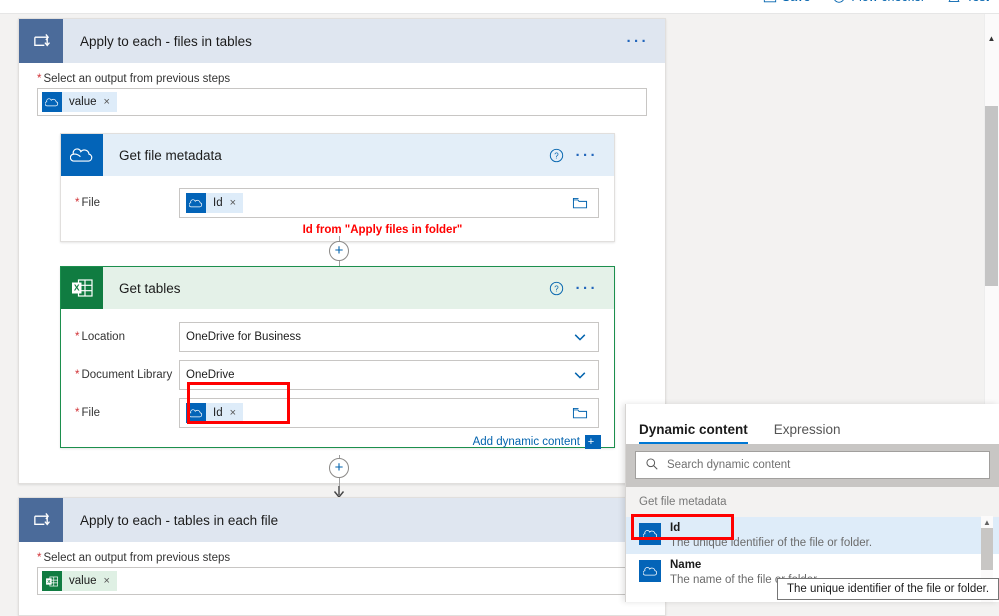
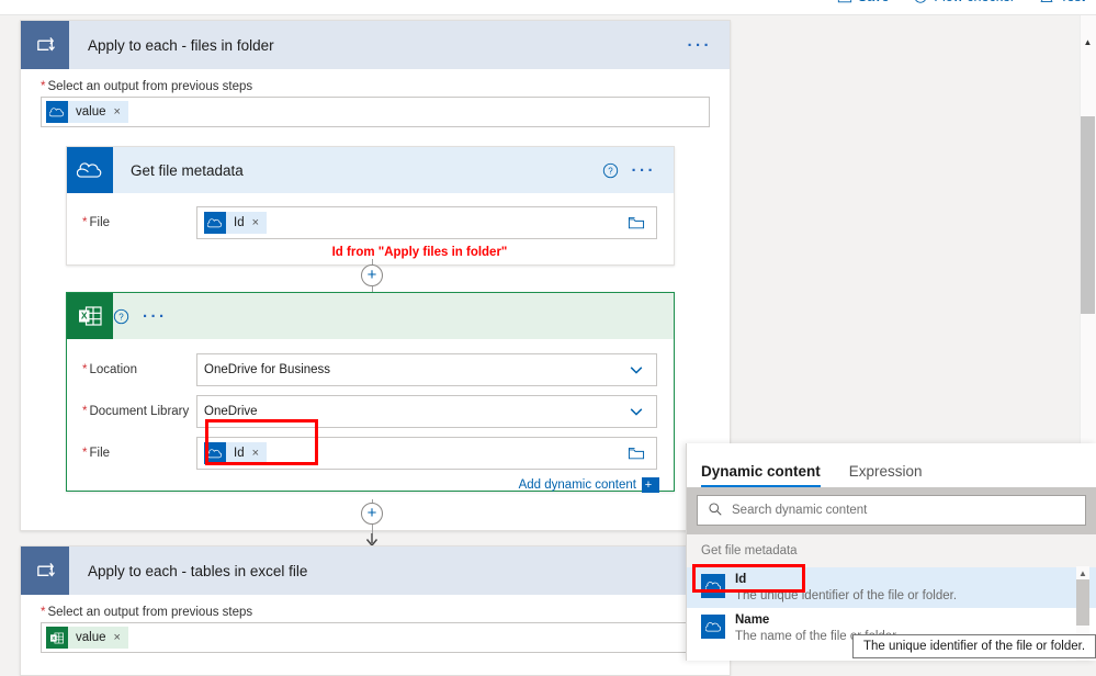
- Apply to each - files in tables
+ Apply to each - files in folder
  ···
  * Select an output from previous steps
  value
  ×
  Get file metadata
  ?
  ···
  * File
  Id
  ×
  Id from "Apply files in folder"
  +
  X
- Get tables
  ?
  ···
  * Location
  OneDrive for Business
  * Document Library
  OneDrive
  * File
  Id
  ×
  Add dynamic content
  +
  +
- Apply to each - tables in each file
+ Apply to each - tables in excel file
  * Select an output from previous steps
  value
  ×
  ▲
  Dynamic content
  Expression
  Search dynamic content
  Get file metadata
  Id
  The unique identifier of the file or folder.
  Name
  ▲
  The unique identifier of the file or folder.
